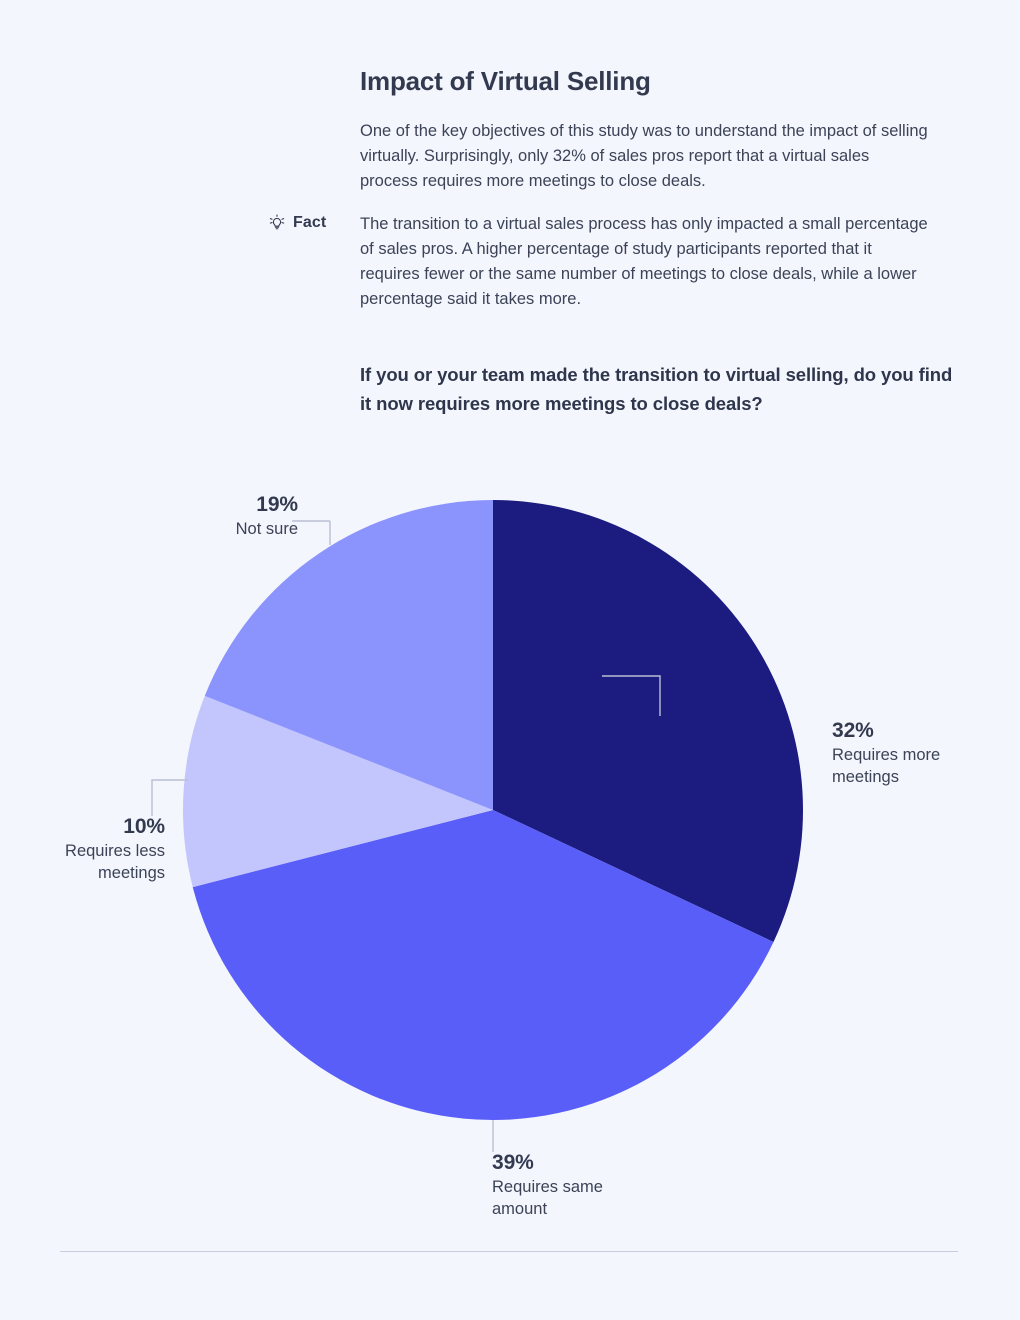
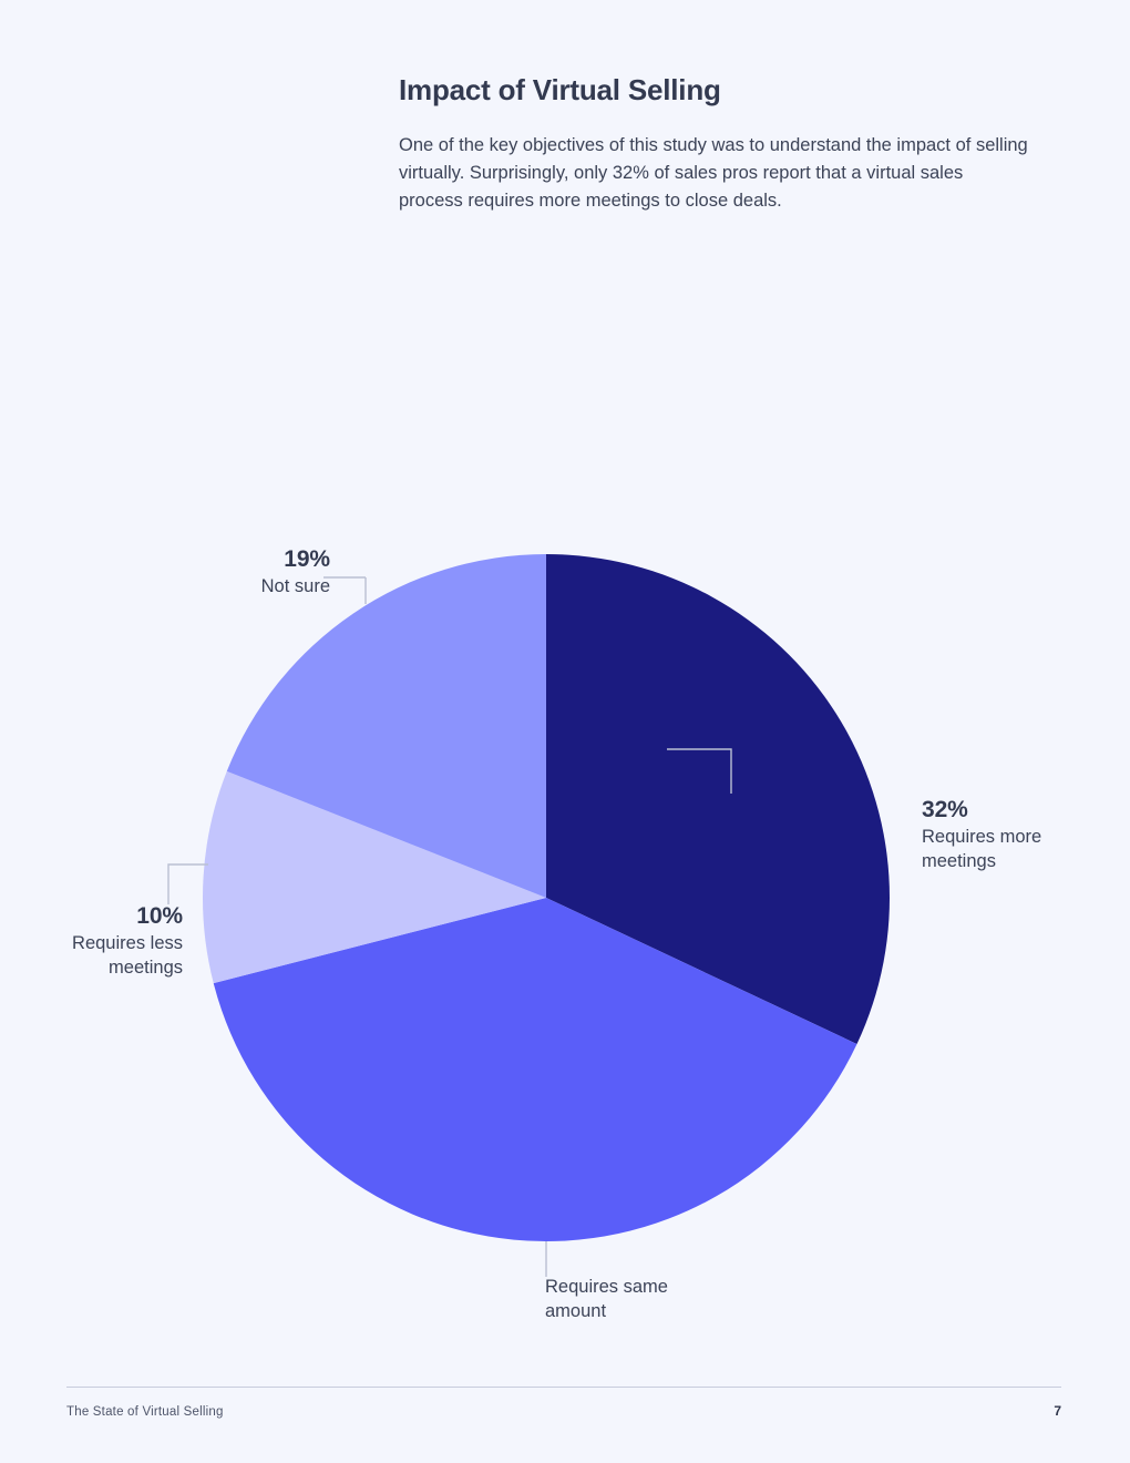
  Impact of Virtual Selling
  One of the key objectives of this study was to understand the impact of selling virtually. Surprisingly, only 32% of sales pros report that a virtual sales process requires more meetings to close deals.
- Fact
- The transition to a virtual sales process has only impacted a small percentage of sales pros. A higher percentage of study participants reported that it requires fewer or the same number of meetings to close deals, while a lower percentage said it takes more.
- If you or your team made the transition to virtual selling, do you find it now requires more meetings to close deals?
  19%
  Not sure
  32%
  Requires more
  meetings
  10%
  Requires less
  meetings
- 39%
  Requires same
  amount
+ The State of Virtual Selling
+ 7
